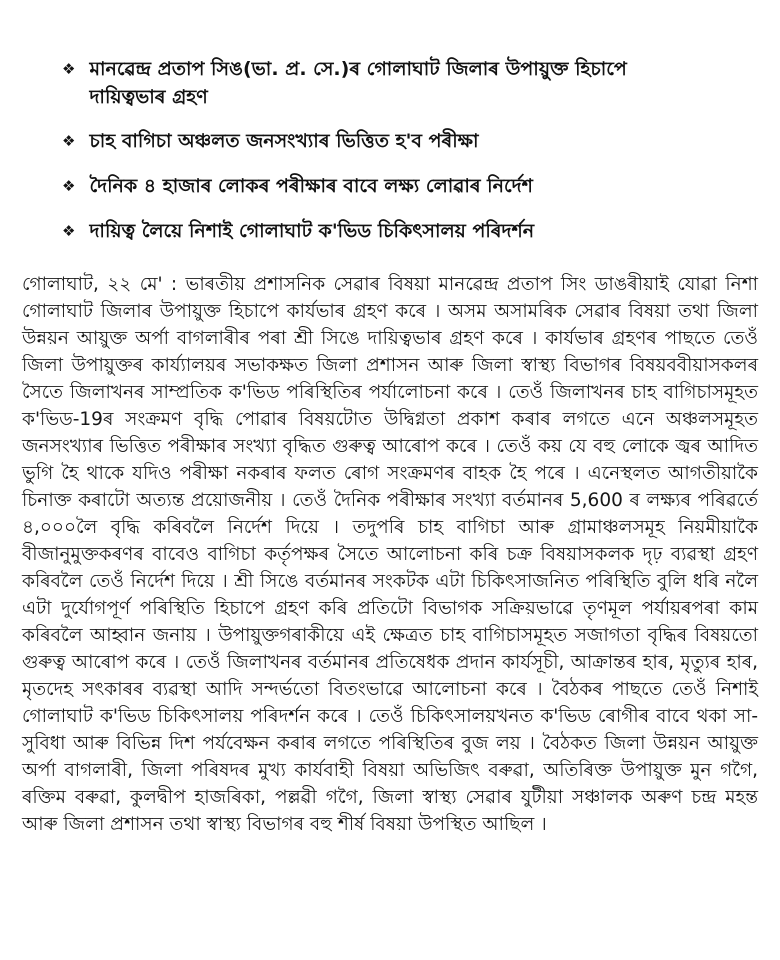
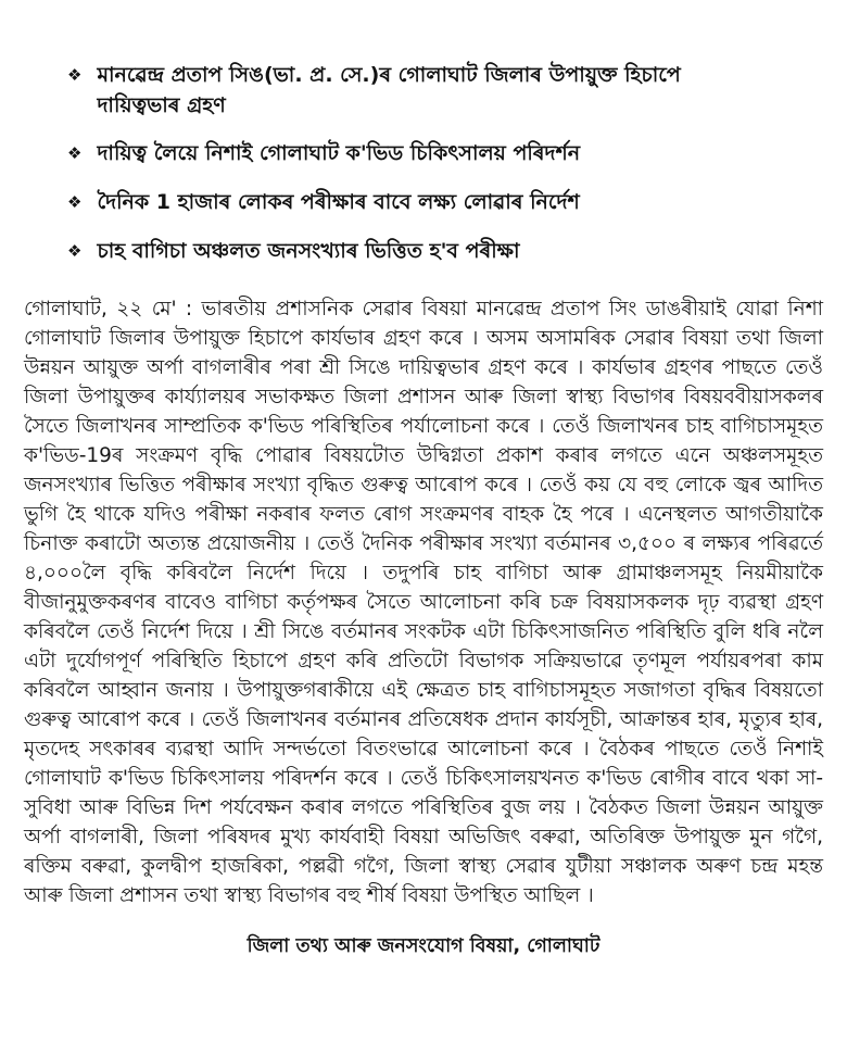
  ❖
  মানৱেন্দ্ৰ প্ৰতাপ সিঙ(ভা. প্ৰ. সে.)ৰ গোলাঘাট জিলাৰ উপায়ুক্ত হিচাপে দায়িত্বভাৰ গ্ৰহণ
  ❖
- চাহ বাগিচা অঞ্চলত জনসংখ্যাৰ ভিত্তিত হ'ব পৰীক্ষা
+ দায়িত্ব লৈয়ে নিশাই গোলাঘাট ক'ভিড চিকিৎসালয় পৰিদৰ্শন
  ❖
- দৈনিক ৪ হাজাৰ লোকৰ পৰীক্ষাৰ বাবে লক্ষ্য লোৱাৰ নিৰ্দেশ
+ দৈনিক 1 হাজাৰ লোকৰ পৰীক্ষাৰ বাবে লক্ষ্য লোৱাৰ নিৰ্দেশ
  ❖
- দায়িত্ব লৈয়ে নিশাই গোলাঘাট ক'ভিড চিকিৎসালয় পৰিদৰ্শন
+ চাহ বাগিচা অঞ্চলত জনসংখ্যাৰ ভিত্তিত হ'ব পৰীক্ষা
- গোলাঘাট, ২২ মে' : ভাৰতীয় প্ৰশাসনিক সেৱাৰ বিষয়া মানৱেন্দ্ৰ প্ৰতাপ সিং ডাঙৰীয়াই যোৱা নিশা গোলাঘাট জিলাৰ উপায়ুক্ত হিচাপে কাৰ্যভাৰ গ্ৰহণ কৰে । অসম অসামৰিক সেৱাৰ বিষয়া তথা জিলা উন্নয়ন আয়ুক্ত অৰ্পা বাগলাৰীৰ পৰা শ্ৰী সিঙে দায়িত্বভাৰ গ্ৰহণ কৰে । কাৰ্যভাৰ গ্ৰহণৰ পাছতে তেওঁ জিলা উপায়ুক্তৰ কাৰ্য্যালয়ৰ সভাকক্ষত জিলা প্ৰশাসন আৰু জিলা স্বাস্থ্য বিভাগৰ বিষয়ববীয়াসকলৰ সৈতে জিলাখনৰ সাম্প্ৰতিক ক'ভিড পৰিস্থিতিৰ পৰ্যালোচনা কৰে । তেওঁ জিলাখনৰ চাহ বাগিচাসমূহত ক'ভিড-19ৰ সংক্ৰমণ বৃদ্ধি পোৱাৰ বিষয়টোত উদ্বিগ্নতা প্ৰকাশ কৰাৰ লগতে এনে অঞ্চলসমূহত জনসংখ্যাৰ ভিত্তিত পৰীক্ষাৰ সংখ্যা বৃদ্ধিত গুৰুত্ব আৰোপ কৰে । তেওঁ কয় যে বহু লোকে জ্বৰ আদিত ভুগি হৈ থাকে যদিও পৰীক্ষা নকৰাৰ ফলত ৰোগ সংক্ৰমণৰ বাহক হৈ পৰে । এনেস্থলত আগতীয়াকৈ চিনাক্ত কৰাটো অত্যন্ত প্ৰয়োজনীয় । তেওঁ দৈনিক পৰীক্ষাৰ সংখ্যা বৰ্তমানৰ 5,600 ৰ লক্ষ্যৰ পৰিৱৰ্তে ৪,০০০লৈ বৃদ্ধি কৰিবলৈ নিৰ্দেশ দিয়ে । তদুপৰি চাহ বাগিচা আৰু গ্ৰামাঞ্চলসমূহ নিয়মীয়াকৈ বীজানুমুক্তকৰণৰ বাবেও বাগিচা কৰ্তৃপক্ষৰ সৈতে আলোচনা কৰি চক্ৰ বিষয়াসকলক দৃঢ় ব্যৱস্থা গ্ৰহণ কৰিবলৈ তেওঁ নিৰ্দেশ দিয়ে । শ্ৰী সিঙে বৰ্তমানৰ সংকটক এটা চিকিৎসাজনিত পৰিস্থিতি বুলি ধৰি নলৈ এটা দুৰ্যোগপূৰ্ণ পৰিস্থিতি হিচাপে গ্ৰহণ কৰি প্ৰতিটো বিভাগক সক্ৰিয়ভাৱে তৃণমূল পৰ্যায়ৰপৰা কাম কৰিবলৈ আহ্বান জনায় । উপায়ুক্তগৰাকীয়ে এই ক্ষেত্ৰত চাহ বাগিচাসমূহত সজাগতা বৃদ্ধিৰ বিষয়তো গুৰুত্ব আৰোপ কৰে । তেওঁ জিলাখনৰ বৰ্তমানৰ প্ৰতিষেধক প্ৰদান কাৰ্যসূচী, আক্ৰান্তৰ হাৰ, মৃত্যুৰ হাৰ, মৃতদেহ সৎকাৰৰ ব্যৱস্থা আদি সন্দৰ্ভতো বিতংভাৱে আলোচনা কৰে । বৈঠকৰ পাছতে তেওঁ নিশাই গোলাঘাট ক'ভিড চিকিৎসালয় পৰিদৰ্শন কৰে । তেওঁ চিকিৎসালয়খনত ক'ভিড ৰোগীৰ বাবে থকা সা-সুবিধা আৰু বিভিন্ন দিশ পৰ্যবেক্ষন কৰাৰ লগতে পৰিস্থিতিৰ বুজ লয় । বৈঠকত জিলা উন্নয়ন আয়ুক্ত অৰ্পা বাগলাৰী, জিলা পৰিষদৰ মুখ্য কাৰ্যবাহী বিষয়া অভিজিৎ বৰুৱা, অতিৰিক্ত উপায়ুক্ত মুন গগৈ, ৰক্তিম বৰুৱা, কুলদ্বীপ হাজৰিকা, পল্লৱী গগৈ, জিলা স্বাস্থ্য সেৱাৰ যুটীয়া সঞ্চালক অৰুণ চন্দ্ৰ মহন্ত আৰু জিলা প্ৰশাসন তথা স্বাস্থ্য বিভাগৰ বহু শীৰ্ষ বিষয়া উপস্থিত আছিল ।
+ গোলাঘাট, ২২ মে' : ভাৰতীয় প্ৰশাসনিক সেৱাৰ বিষয়া মানৱেন্দ্ৰ প্ৰতাপ সিং ডাঙৰীয়াই যোৱা নিশা গোলাঘাট জিলাৰ উপায়ুক্ত হিচাপে কাৰ্যভাৰ গ্ৰহণ কৰে । অসম অসামৰিক সেৱাৰ বিষয়া তথা জিলা উন্নয়ন আয়ুক্ত অৰ্পা বাগলাৰীৰ পৰা শ্ৰী সিঙে দায়িত্বভাৰ গ্ৰহণ কৰে । কাৰ্যভাৰ গ্ৰহণৰ পাছতে তেওঁ জিলা উপায়ুক্তৰ কাৰ্য্যালয়ৰ সভাকক্ষত জিলা প্ৰশাসন আৰু জিলা স্বাস্থ্য বিভাগৰ বিষয়ববীয়াসকলৰ সৈতে জিলাখনৰ সাম্প্ৰতিক ক'ভিড পৰিস্থিতিৰ পৰ্যালোচনা কৰে । তেওঁ জিলাখনৰ চাহ বাগিচাসমূহত ক'ভিড-19ৰ সংক্ৰমণ বৃদ্ধি পোৱাৰ বিষয়টোত উদ্বিগ্নতা প্ৰকাশ কৰাৰ লগতে এনে অঞ্চলসমূহত জনসংখ্যাৰ ভিত্তিত পৰীক্ষাৰ সংখ্যা বৃদ্ধিত গুৰুত্ব আৰোপ কৰে । তেওঁ কয় যে বহু লোকে জ্বৰ আদিত ভুগি হৈ থাকে যদিও পৰীক্ষা নকৰাৰ ফলত ৰোগ সংক্ৰমণৰ বাহক হৈ পৰে । এনেস্থলত আগতীয়াকৈ চিনাক্ত কৰাটো অত্যন্ত প্ৰয়োজনীয় । তেওঁ দৈনিক পৰীক্ষাৰ সংখ্যা বৰ্তমানৰ ৩,৫০০ ৰ লক্ষ্যৰ পৰিৱৰ্তে ৪,০০০লৈ বৃদ্ধি কৰিবলৈ নিৰ্দেশ দিয়ে । তদুপৰি চাহ বাগিচা আৰু গ্ৰামাঞ্চলসমূহ নিয়মীয়াকৈ বীজানুমুক্তকৰণৰ বাবেও বাগিচা কৰ্তৃপক্ষৰ সৈতে আলোচনা কৰি চক্ৰ বিষয়াসকলক দৃঢ় ব্যৱস্থা গ্ৰহণ কৰিবলৈ তেওঁ নিৰ্দেশ দিয়ে । শ্ৰী সিঙে বৰ্তমানৰ সংকটক এটা চিকিৎসাজনিত পৰিস্থিতি বুলি ধৰি নলৈ এটা দুৰ্যোগপূৰ্ণ পৰিস্থিতি হিচাপে গ্ৰহণ কৰি প্ৰতিটো বিভাগক সক্ৰিয়ভাৱে তৃণমূল পৰ্যায়ৰপৰা কাম কৰিবলৈ আহ্বান জনায় । উপায়ুক্তগৰাকীয়ে এই ক্ষেত্ৰত চাহ বাগিচাসমূহত সজাগতা বৃদ্ধিৰ বিষয়তো গুৰুত্ব আৰোপ কৰে । তেওঁ জিলাখনৰ বৰ্তমানৰ প্ৰতিষেধক প্ৰদান কাৰ্যসূচী, আক্ৰান্তৰ হাৰ, মৃত্যুৰ হাৰ, মৃতদেহ সৎকাৰৰ ব্যৱস্থা আদি সন্দৰ্ভতো বিতংভাৱে আলোচনা কৰে । বৈঠকৰ পাছতে তেওঁ নিশাই গোলাঘাট ক'ভিড চিকিৎসালয় পৰিদৰ্শন কৰে । তেওঁ চিকিৎসালয়খনত ক'ভিড ৰোগীৰ বাবে থকা সা-সুবিধা আৰু বিভিন্ন দিশ পৰ্যবেক্ষন কৰাৰ লগতে পৰিস্থিতিৰ বুজ লয় । বৈঠকত জিলা উন্নয়ন আয়ুক্ত অৰ্পা বাগলাৰী, জিলা পৰিষদৰ মুখ্য কাৰ্যবাহী বিষয়া অভিজিৎ বৰুৱা, অতিৰিক্ত উপায়ুক্ত মুন গগৈ, ৰক্তিম বৰুৱা, কুলদ্বীপ হাজৰিকা, পল্লৱী গগৈ, জিলা স্বাস্থ্য সেৱাৰ যুটীয়া সঞ্চালক অৰুণ চন্দ্ৰ মহন্ত আৰু জিলা প্ৰশাসন তথা স্বাস্থ্য বিভাগৰ বহু শীৰ্ষ বিষয়া উপস্থিত আছিল ।
+ জিলা তথ্য আৰু জনসংযোগ বিষয়া, গোলাঘাট
